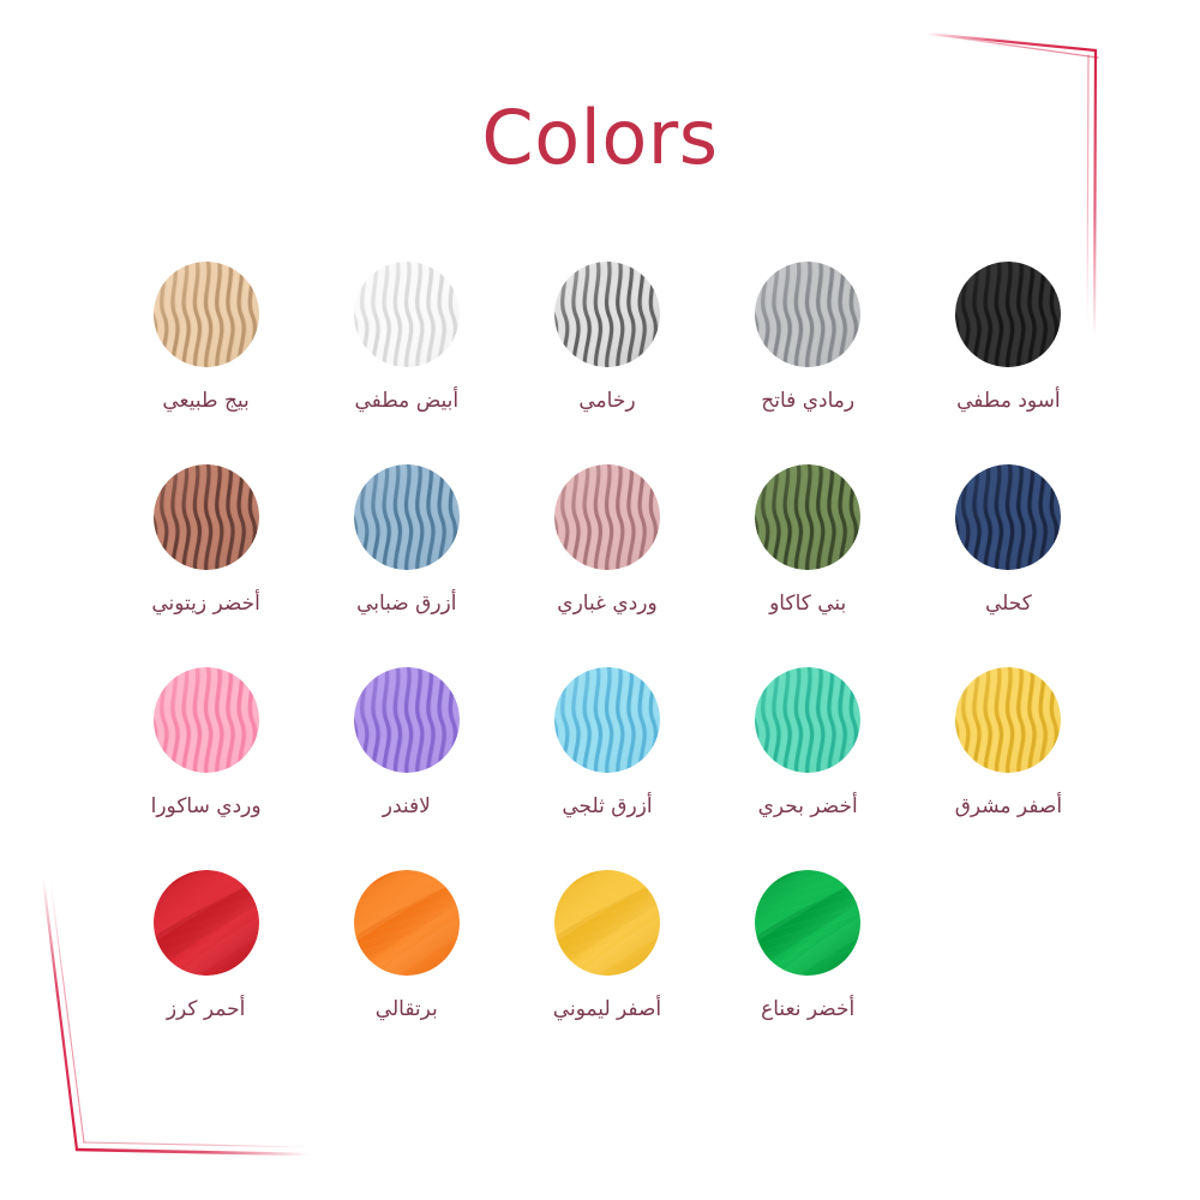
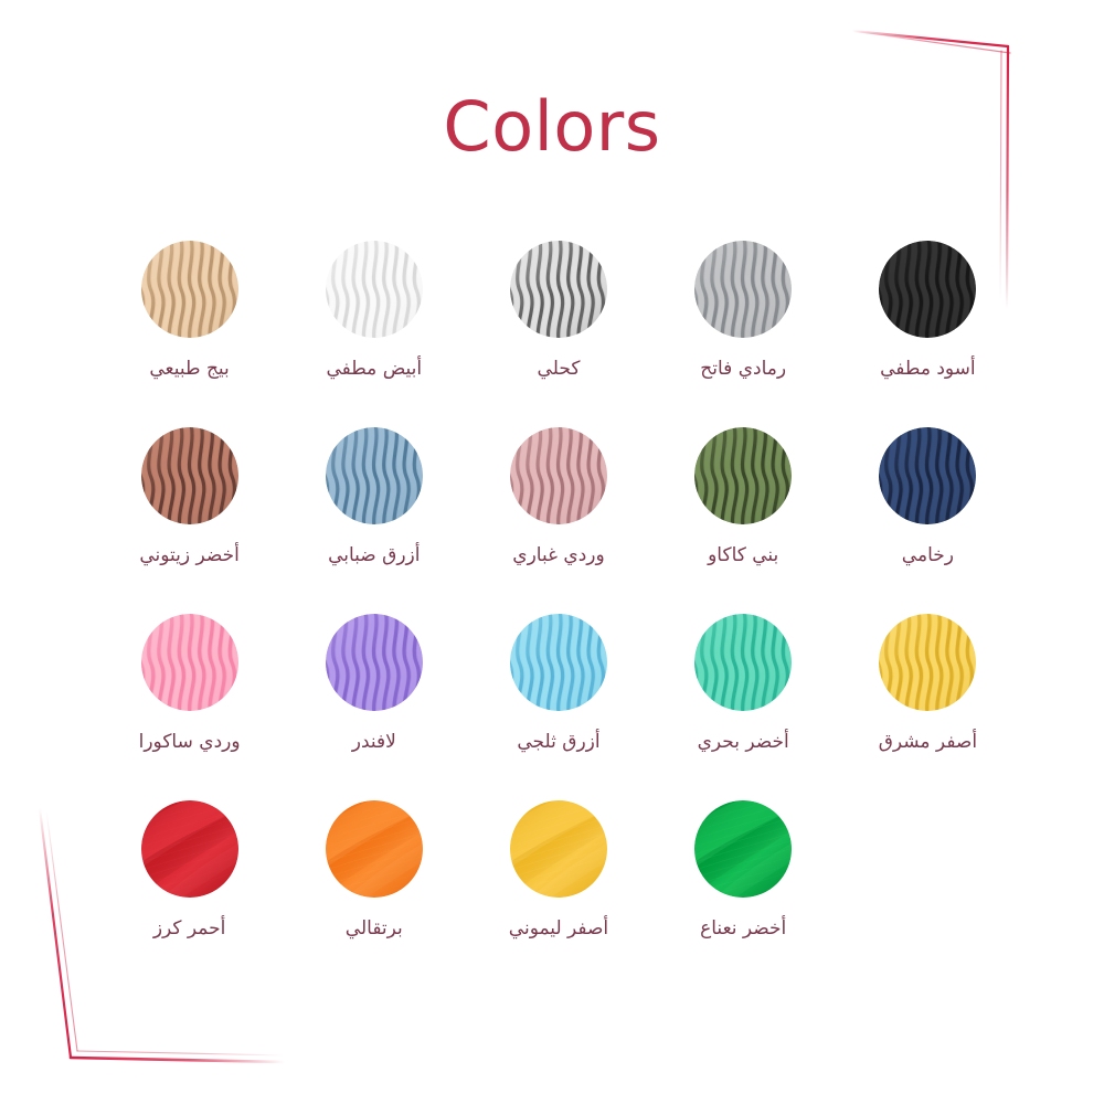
  Colors
  بيج طبيعي
  أبيض مطفي
- رخامي
+ كحلي
  رمادي فاتح
  أسود مطفي
  أخضر زيتوني
  أزرق ضبابي
  وردي غباري
  بني كاكاو
- كحلي
+ رخامي
  وردي ساكورا
  لافندر
  أزرق ثلجي
  أخضر بحري
  أصفر مشرق
  أحمر كرز
  برتقالي
  أصفر ليموني
  أخضر نعناع
